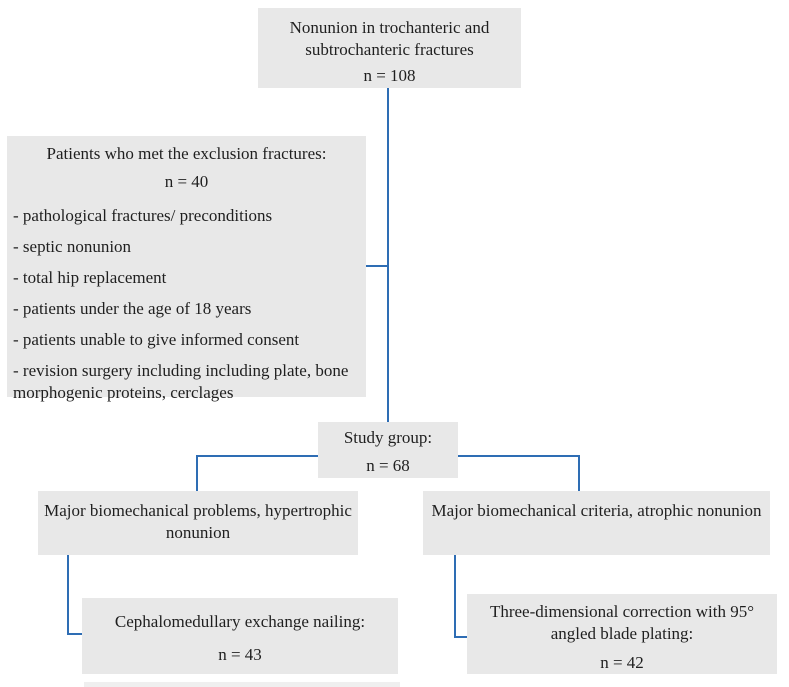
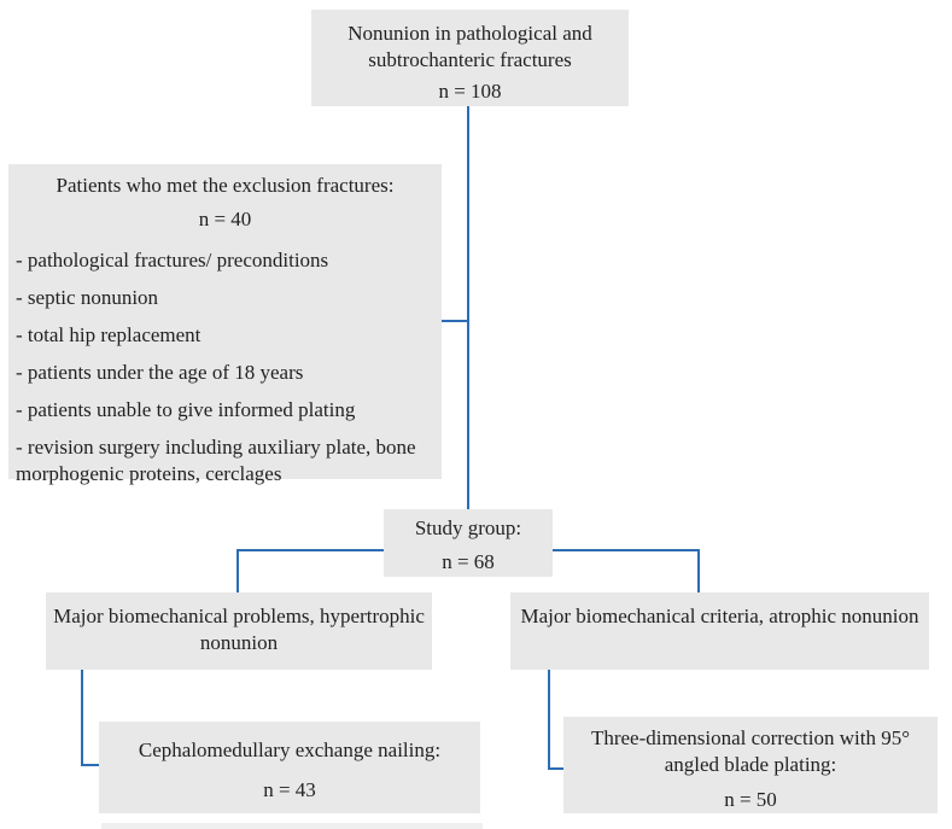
- Nonunion in trochanteric and subtrochanteric fractures
+ Nonunion in pathological and subtrochanteric fractures
  n = 108
  Patients who met the exclusion fractures:
  n = 40
  - pathological fractures/ preconditions
  - septic nonunion
  - total hip replacement
  - patients under the age of 18 years
- - patients unable to give informed consent
+ - patients unable to give informed plating
- - revision surgery including including plate, bone morphogenic proteins, cerclages
+ - revision surgery including auxiliary plate, bone morphogenic proteins, cerclages
  Study group:
  n = 68
  Major biomechanical problems, hypertrophic nonunion
  Major biomechanical criteria, atrophic nonunion
  Cephalomedullary exchange nailing:
  n = 43
  Three-dimensional correction with 95° angled blade plating:
- n = 42
+ n = 50
